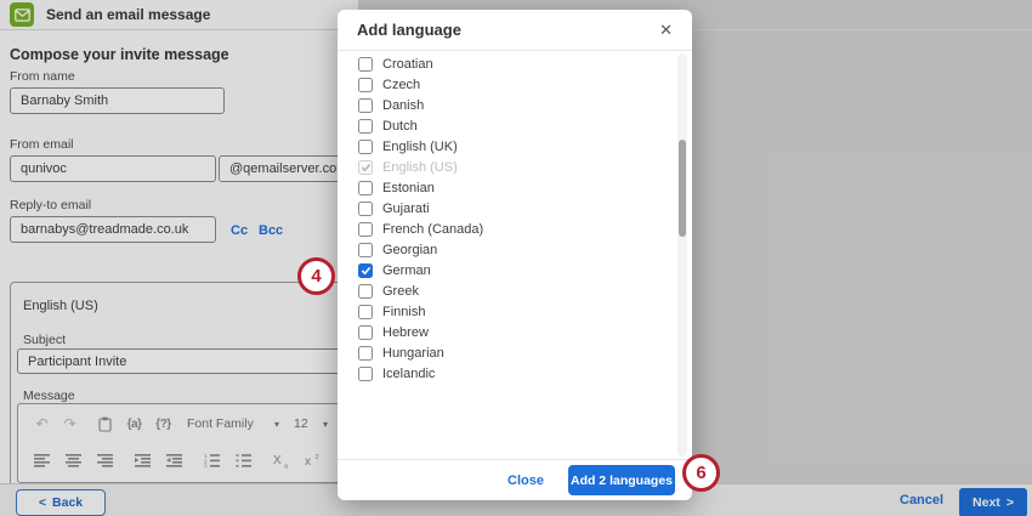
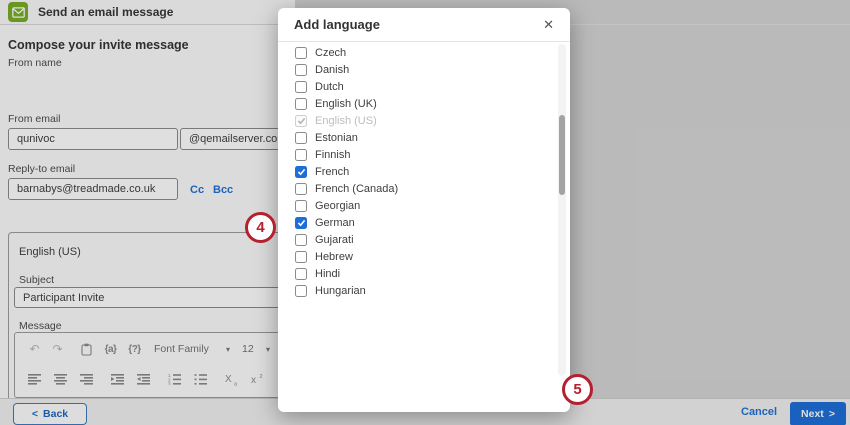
  Send an email message
  Compose your invite message
  From name
- Barnaby Smith
  From email
  qunivoc
  @qemailserver.co
  Reply-to email
  barnabys@treadmade.co.uk
  Cc
  Bcc
  English (US)
  Subject
  Participant Invite
  Message
  ↶
  ↷
  {a}
  {?}
  Font Family
  ▾
  12
  ▾
  X
  x
  <
  Back
  Cancel
  Next
  >
  Add language
  ✕
- Croatian
  Czech
  Danish
  Dutch
  English (UK)
  English (US)
  Estonian
- Gujarati
+ Finnish
+ French
  French (Canada)
  Georgian
  German
- Greek
- Finnish
+ Gujarati
  Hebrew
+ Hindi
  Hungarian
- Icelandic
- Close
- Add 2 languages
  4
- 6
+ 5
